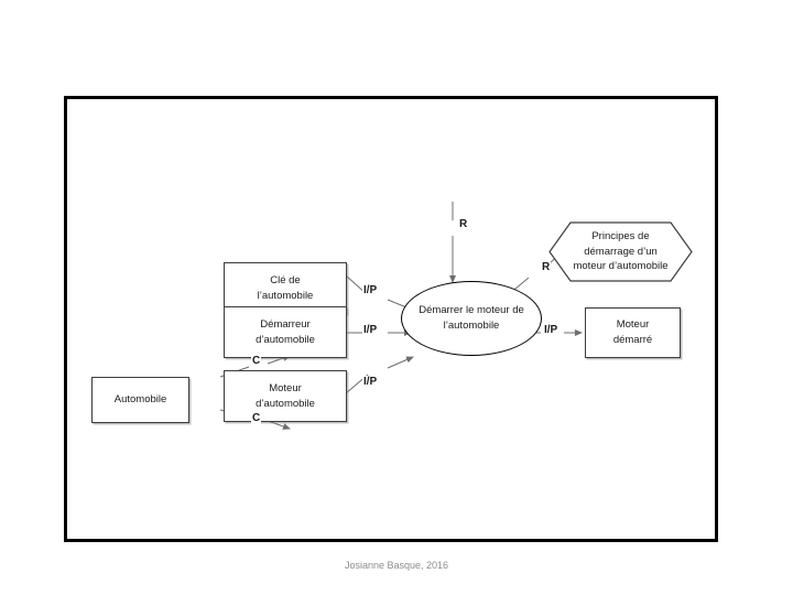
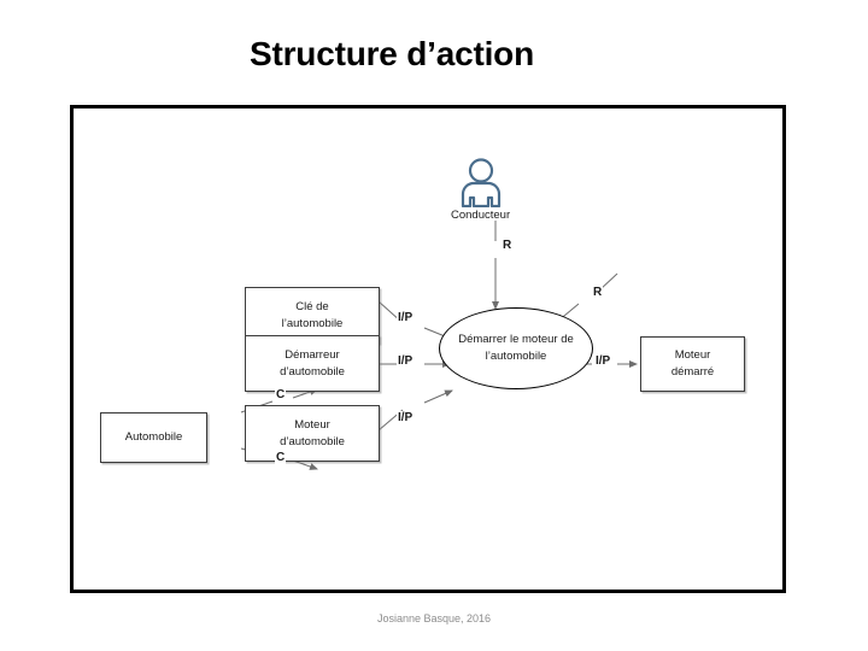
+ Structure d’action
+ Conducteur
  Automobile
  Clé de
  l’automobile
  Démarreur
  d’automobile
  Moteur
  d’automobile
  Démarrer le moteur de
  l’automobile
- Principes de
- démarrage d’un
- moteur d’automobile
  Moteur
  démarré
  C
  C
  I/P
  I/P
  I/P
  R
  R
  I/P
  Josianne Basque, 2016
